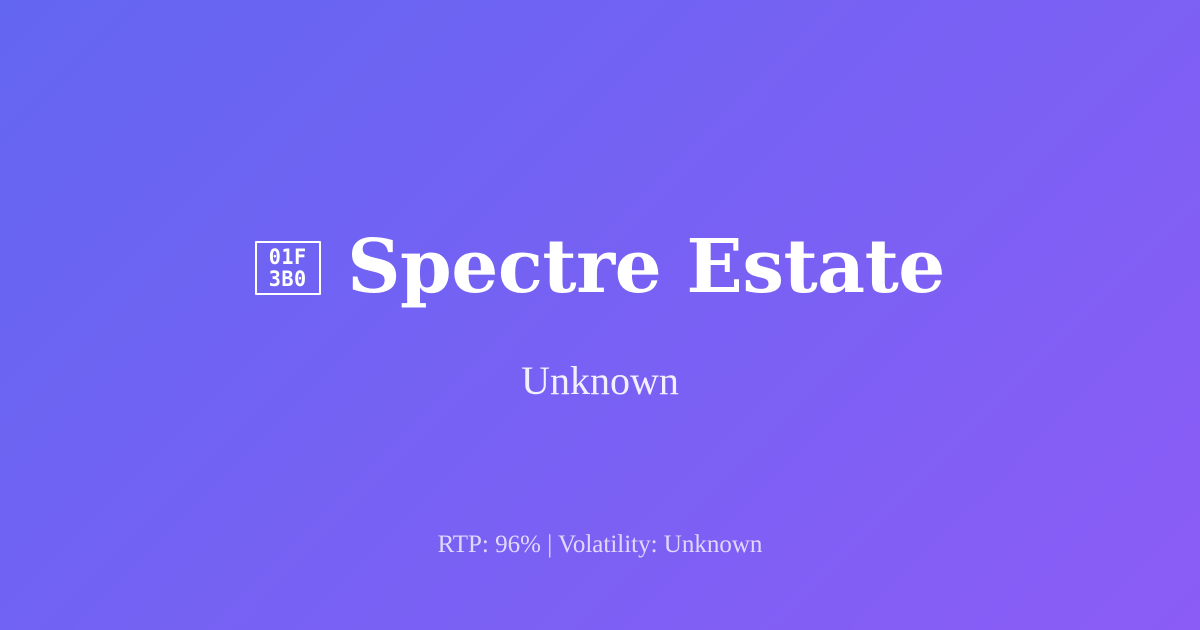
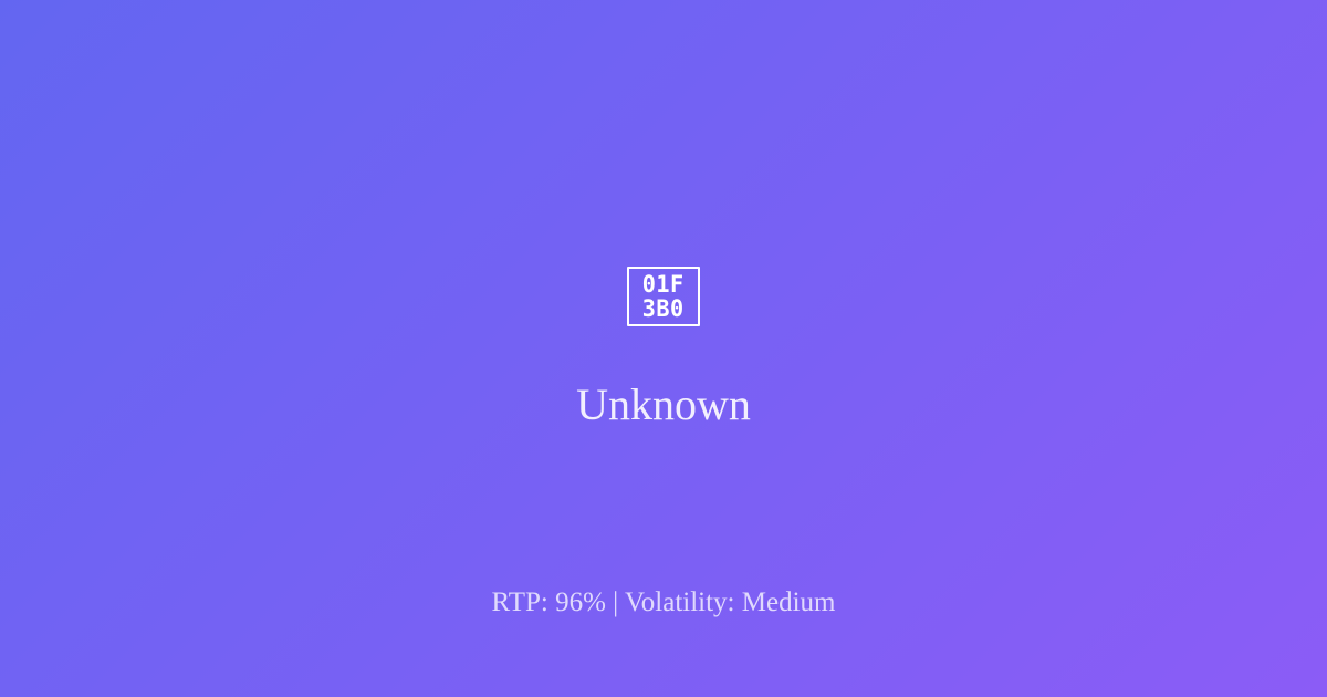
  01F
  3B0
- Spectre Estate
  Unknown
- RTP: 96% | Volatility: Unknown
+ RTP: 96% | Volatility: Medium
